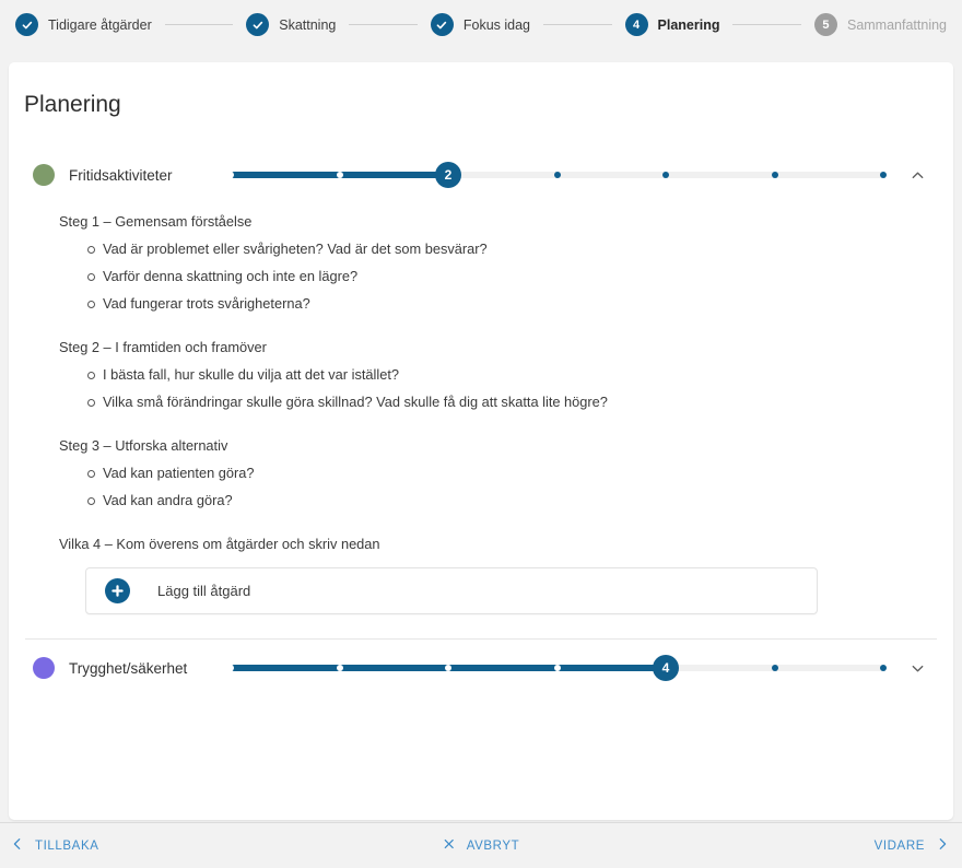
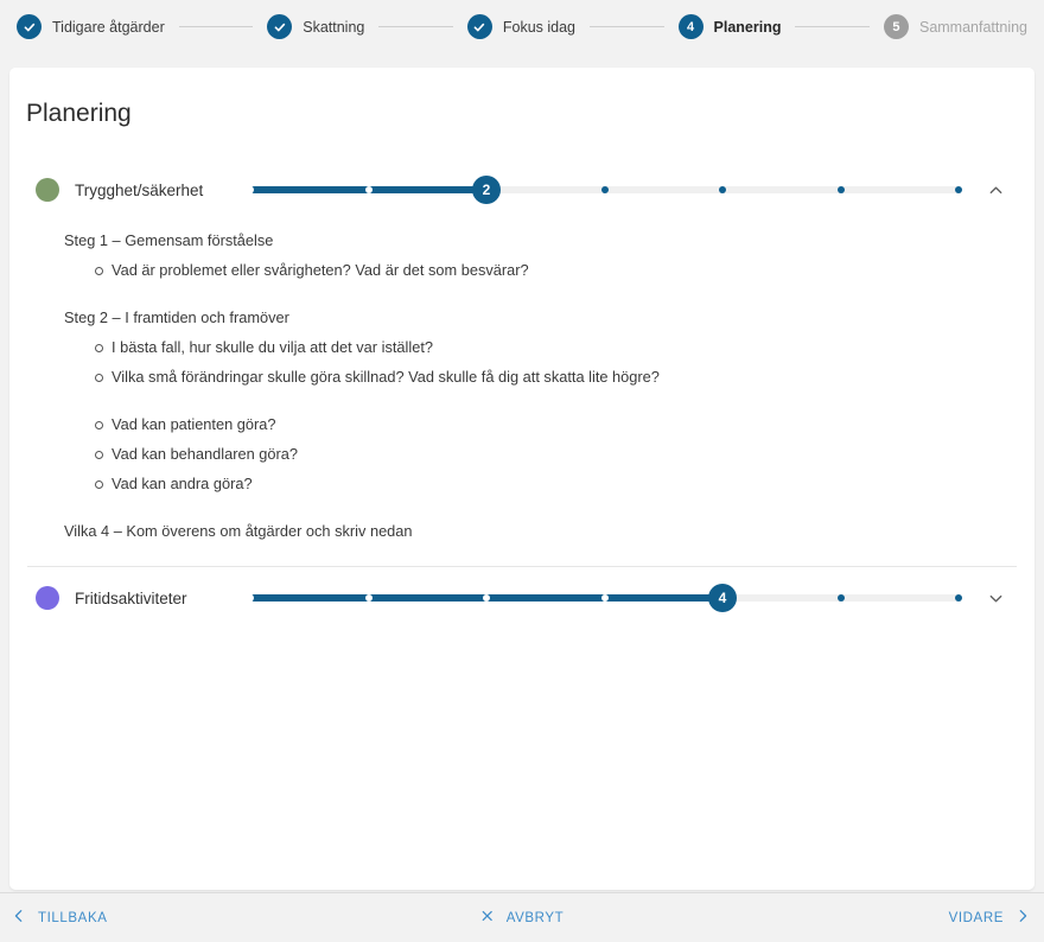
  Tidigare åtgärder
  Skattning
  Fokus idag
  4
  Planering
  5
  Sammanfattning
  Planering
- Fritidsaktiviteter
+ Trygghet/säkerhet
  2
  Steg 1 – Gemensam förståelse
  Vad är problemet eller svårigheten? Vad är det som besvärar?
- Varför denna skattning och inte en lägre?
- Vad fungerar trots svårigheterna?
  Steg 2 – I framtiden och framöver
  I bästa fall, hur skulle du vilja att det var istället?
  Vilka små förändringar skulle göra skillnad? Vad skulle få dig att skatta lite högre?
- Steg 3 – Utforska alternativ
  Vad kan patienten göra?
+ Vad kan behandlaren göra?
  Vad kan andra göra?
  Vilka 4 – Kom överens om åtgärder och skriv nedan
- Lägg till åtgärd
- Trygghet/säkerhet
+ Fritidsaktiviteter
  4
  TILLBAKA
  AVBRYT
  VIDARE
